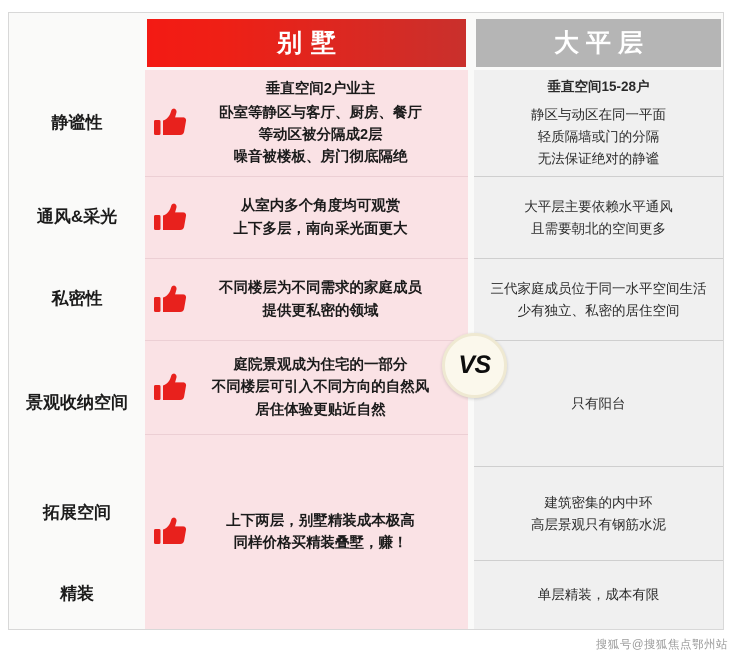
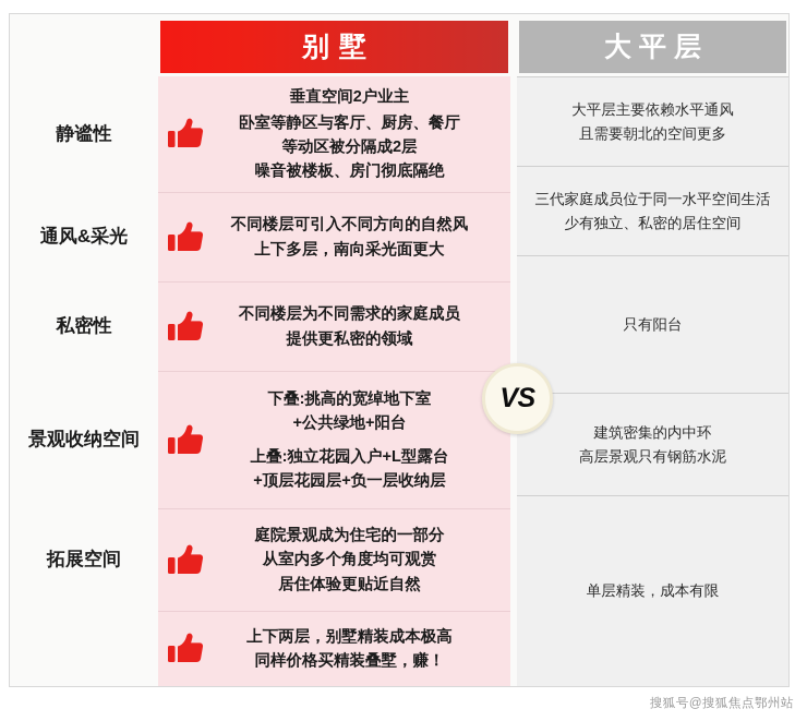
  别墅
  大平层
  静谧性
  通风&采光
  私密性
  景观
  收纳空间
  拓展空间
- 精装
  垂直空间2户业主
  卧室等静区与客厅、厨房、餐厅
  等动区被分隔成2层
  噪音被楼板、房门彻底隔绝
- 从室内多个角度均可观赏
+ 不同楼层可引入不同方向的自然风
  上下多层，南向采光面更大
  不同楼层为不同需求的家庭成员
  提供更私密的领域
+ 下叠:挑高的宽绰地下室
+ +公共绿地+阳台
+ 上叠:独立花园入户+L型露台
+ +顶层花园层+负一层收纳层
  庭院景观成为住宅的一部分
- 不同楼层可引入不同方向的自然风
+ 从室内多个角度均可观赏
  居住体验更贴近自然
  上下两层，别墅精装成本极高
  同样价格买精装叠墅，赚！
- 垂直空间15-28户
- 静区与动区在同一平面
- 轻质隔墙或门的分隔
- 无法保证绝对的静谧
  大平层主要依赖水平通风
  且需要朝北的空间更多
  三代家庭成员位于同一水平空间生活
  少有独立、私密的居住空间
  只有阳台
  建筑密集的内中环
  高层景观只有钢筋水泥
  单层精装，成本有限
  VS
  搜狐号@搜狐焦点鄂州站
